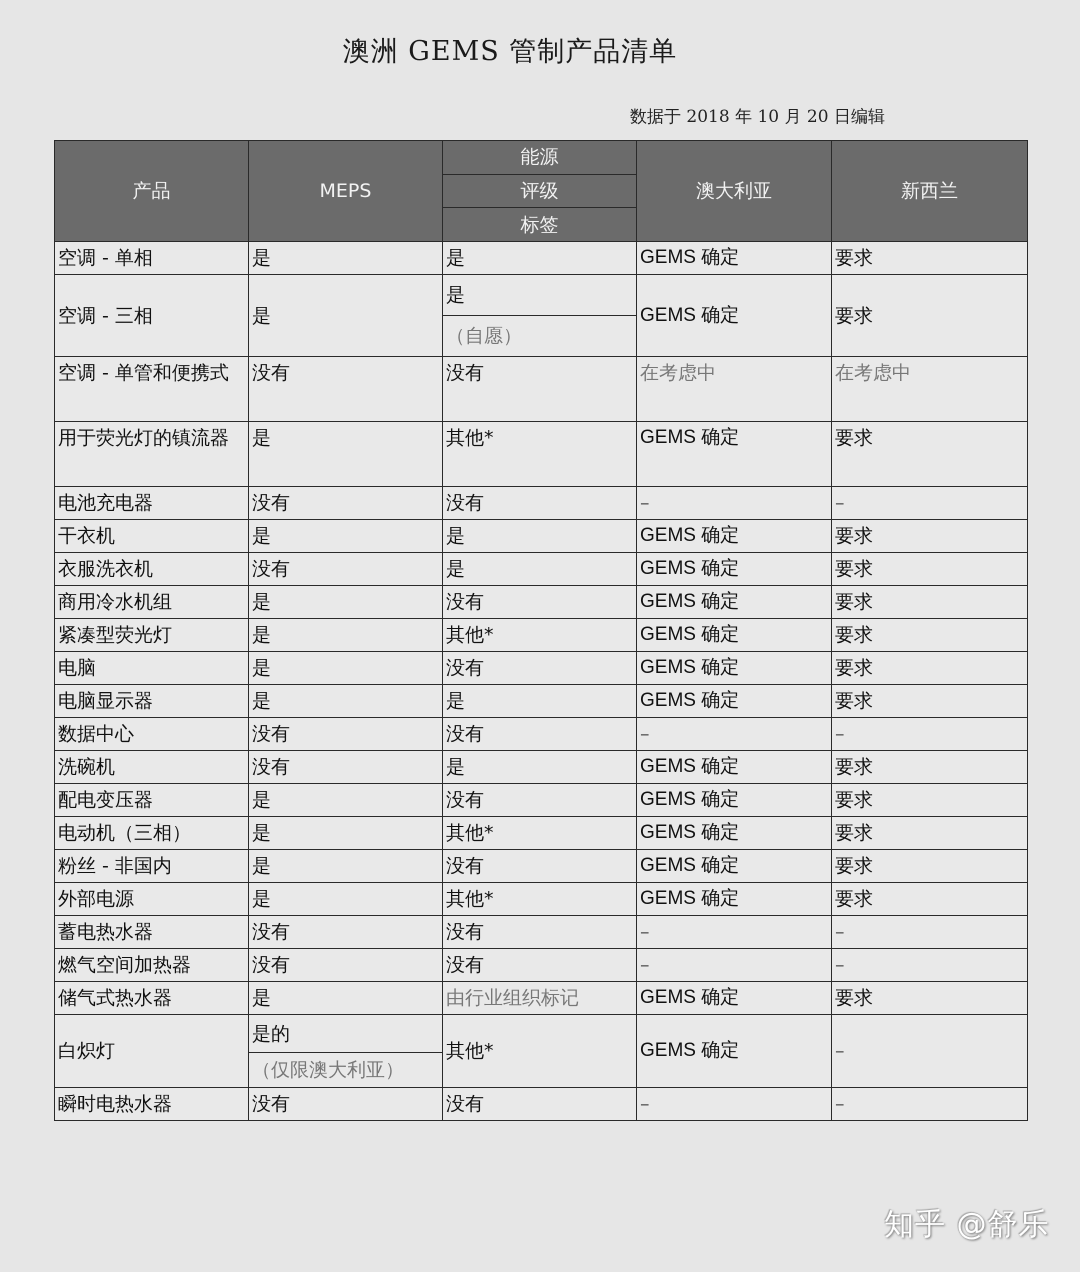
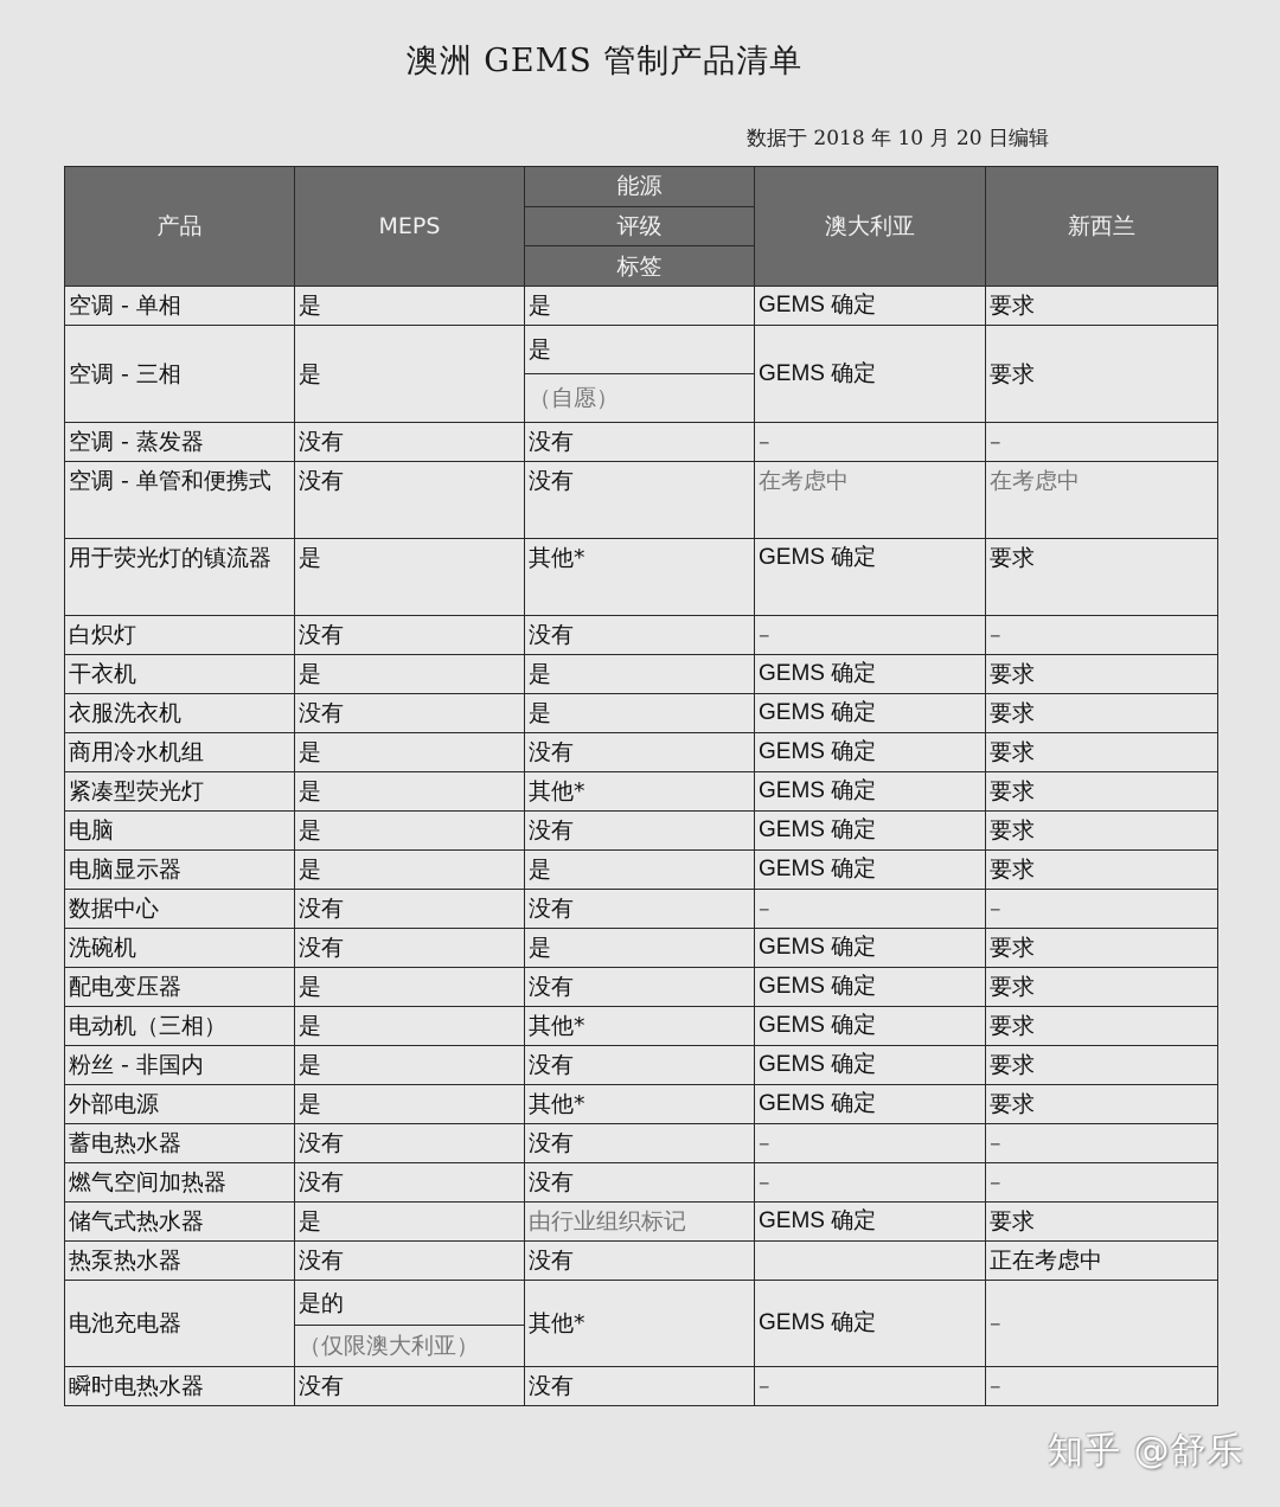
  澳洲 GEMS 管制产品清单
  数据于 2018 年 10 月 20 日编辑
  产品	MEPS	能源 评级 标签	澳大利亚	新西兰
  空调 - 单相	是	是	GEMS 确定	要求
  空调 - 三相	是	是 （自愿）	GEMS 确定	要求
+ 空调 - 蒸发器	没有	没有	–	–
  空调 - 单管和便携式	没有	没有	在考虑中	在考虑中
  用于荧光灯的镇流器	是	其他*	GEMS 确定	要求
- 电池充电器	没有	没有	–	–
+ 白炽灯	没有	没有	–	–
  干衣机	是	是	GEMS 确定	要求
  衣服洗衣机	没有	是	GEMS 确定	要求
  商用冷水机组	是	没有	GEMS 确定	要求
  紧凑型荧光灯	是	其他*	GEMS 确定	要求
  电脑	是	没有	GEMS 确定	要求
  电脑显示器	是	是	GEMS 确定	要求
  数据中心	没有	没有	–	–
  洗碗机	没有	是	GEMS 确定	要求
  配电变压器	是	没有	GEMS 确定	要求
  电动机（三相）	是	其他*	GEMS 确定	要求
  粉丝 - 非国内	是	没有	GEMS 确定	要求
  外部电源	是	其他*	GEMS 确定	要求
  蓄电热水器	没有	没有	–	–
  燃气空间加热器	没有	没有	–	–
  储气式热水器	是	由行业组织标记	GEMS 确定	要求
+ 热泵热水器	没有	没有		正在考虑中
- 白炽灯	是的 （仅限澳大利亚）	其他*	GEMS 确定	–
+ 电池充电器	是的 （仅限澳大利亚）	其他*	GEMS 确定	–
  瞬时电热水器	没有	没有	–	–
  知乎 @舒乐
